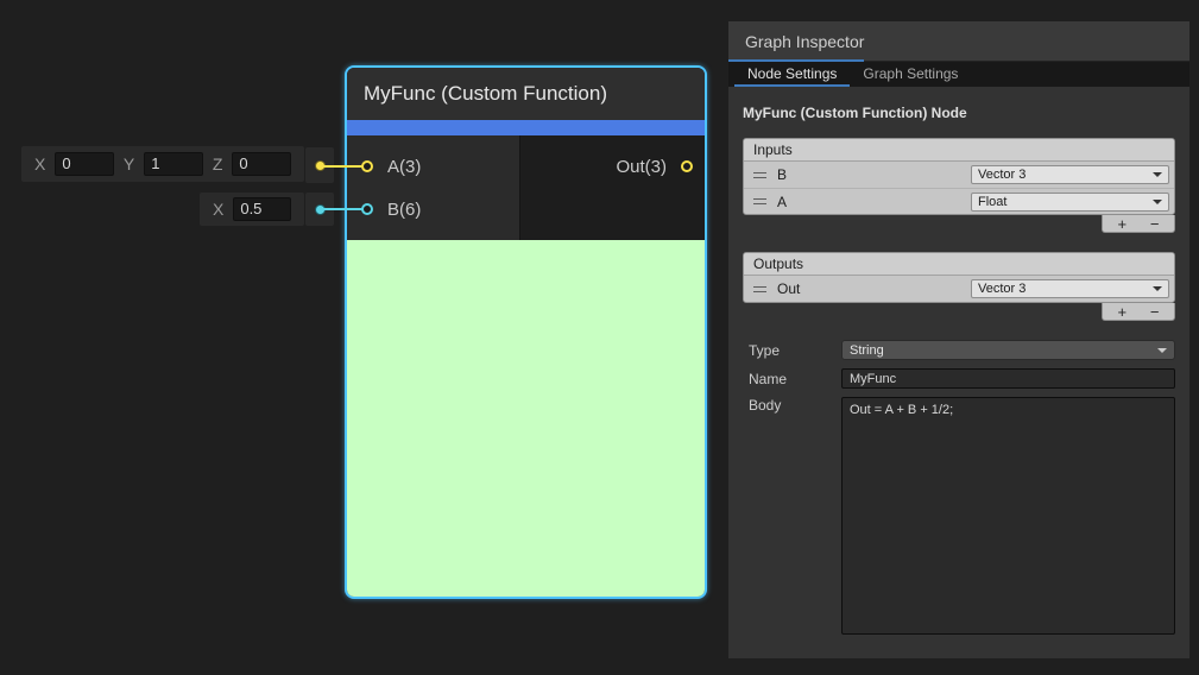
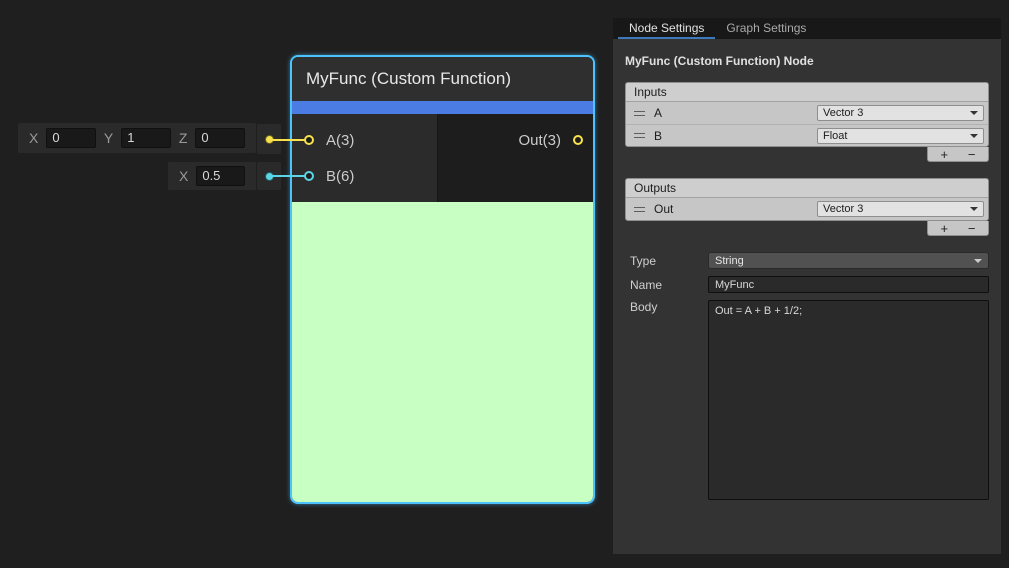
  X
  0
  Y
  1
  Z
  0
  X
  0.5
  MyFunc (Custom Function)
  A(3)
  B(6)
  Out(3)
- Graph Inspector
  Node Settings
  Graph Settings
  MyFunc (Custom Function) Node
  Inputs
- B
+ A
  Vector 3
- A
+ B
  Float
  +
  −
  Outputs
  Out
  Vector 3
  +
  −
  Type
  String
  Name
  MyFunc
  Body
  Out = A + B + 1/2;
